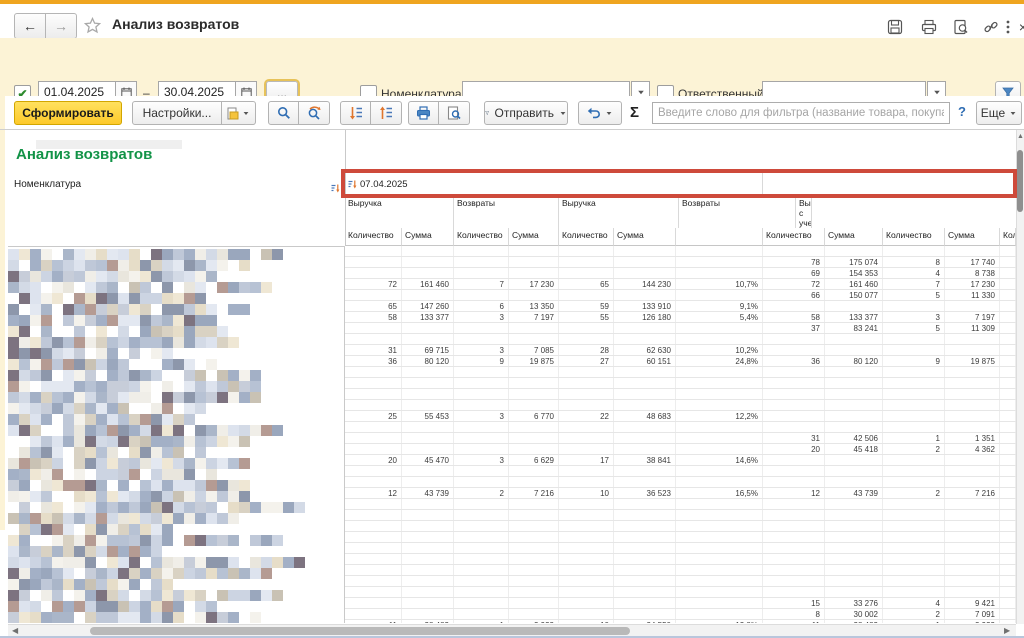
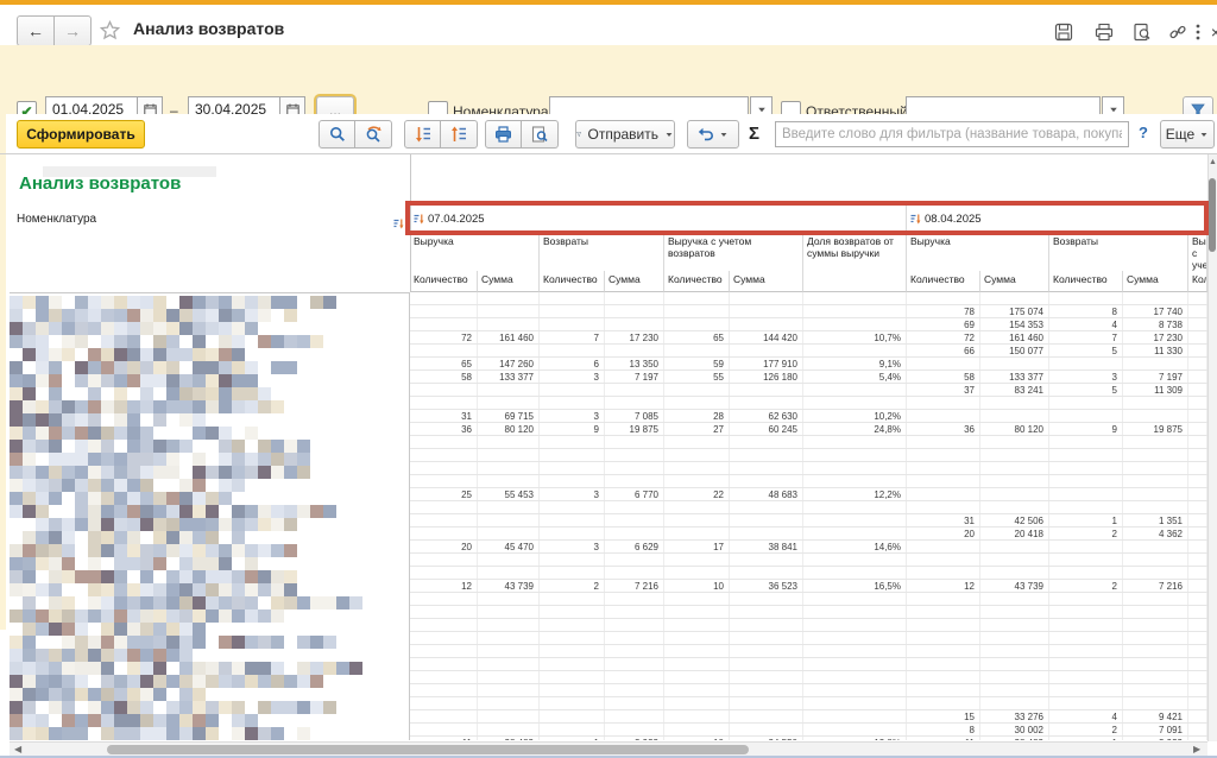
  ←
  →
  Анализ возвратов
  ×
  ✔
  01.04.2025
  –
  30.04.2025
  ...
  Номенклатура
  Ответственный
  Сформировать
- Настройки...
  Отправить
  Σ
  Введите слово для фильтра (название товара, покуп
  ?
  Еще
  Анализ возвратов
  Номенклатура
  07.04.2025
+ 08.04.2025
  Выручка
  Возвраты
+ Выручка с учетом возвратов
+ Доля возвратов от суммы выручки
  Выручка
  Возвраты
  Количество
  Сумма
  Количество
  Сумма
  Количество
  Сумма
  Количество
  Сумма
  Количество
  Сумма
  78
  175 074
  8
  17 740
  69
  154 353
  4
  8 738
  72
  161 460
  7
  17 230
  65
- 144 230
+ 144 420
  10,7%
  72
  161 460
  7
  17 230
  66
  150 077
  5
  11 330
  65
  147 260
  6
  13 350
  59
- 133 910
+ 177 910
  9,1%
  58
  133 377
  3
  7 197
  55
  126 180
  5,4%
  58
  133 377
  3
  7 197
  37
  83 241
  5
  11 309
  31
  69 715
  3
  7 085
  28
  62 630
  10,2%
  36
  80 120
  9
  19 875
  27
- 60 151
+ 60 245
  24,8%
  36
  80 120
  9
  19 875
  25
  55 453
  3
  6 770
  22
  48 683
  12,2%
  31
  42 506
  1
  1 351
  20
- 45 418
+ 20 418
  2
  4 362
  20
  45 470
  3
  6 629
  17
  38 841
  14,6%
  12
  43 739
  2
  7 216
  10
  36 523
  16,5%
  12
  43 739
  2
  7 216
  15
  33 276
  4
  9 421
  8
  30 002
  2
  7 091
  ◀
  ▶
